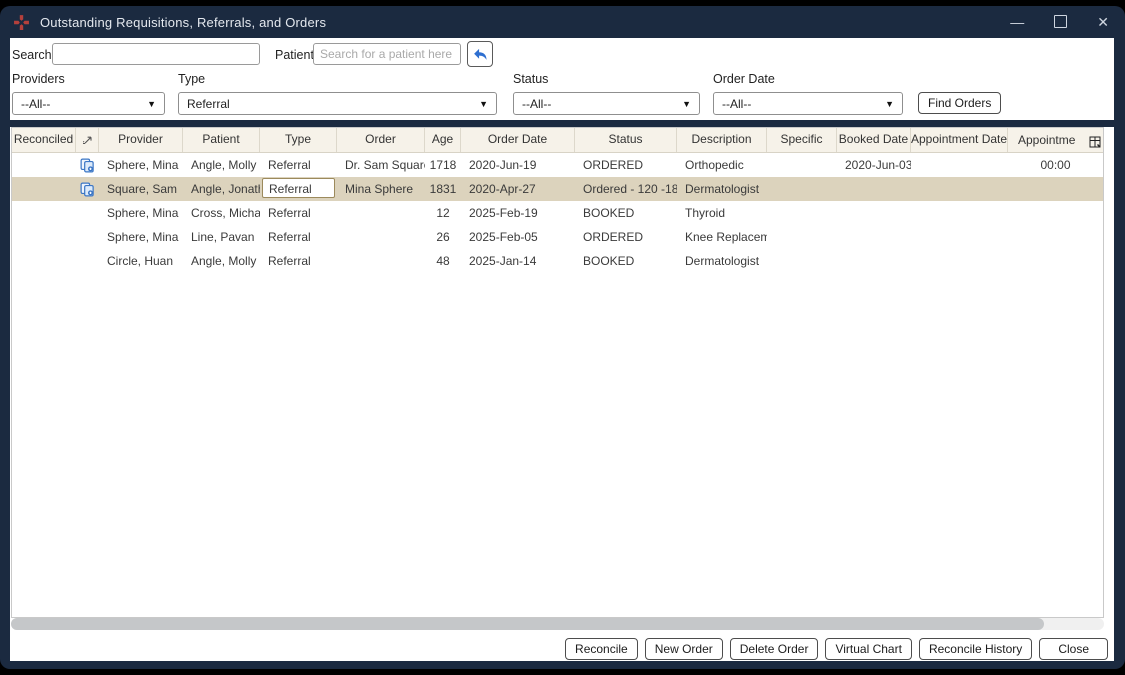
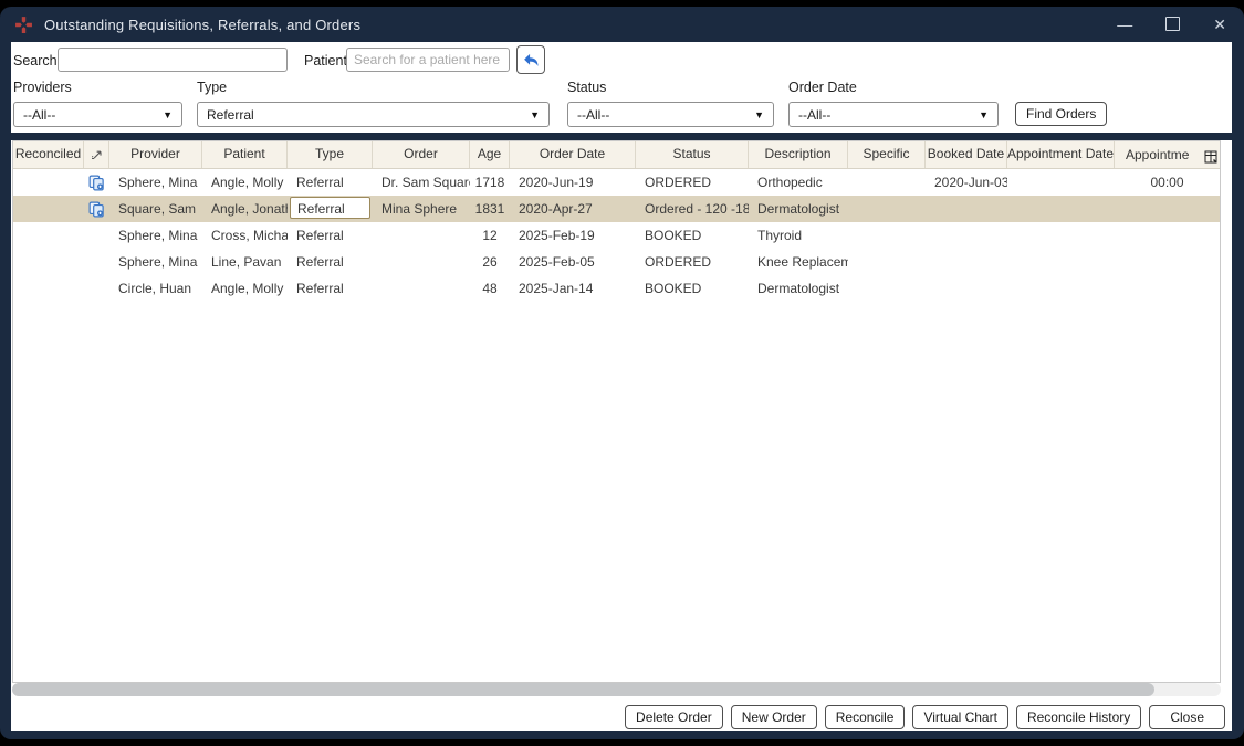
  Outstanding Requisitions, Referrals, and Orders
  —
  ✕
  Search
  Patien
  Search for a patient here
  Providers
  Type
  Status
  Order Date
  --All--
  ▼
  Referral
  ▼
  --All--
  ▼
  --All--
  ▼
  Find Orders
  Reconciled
  Provider
  Patient
  Type
  Order
  Age
  Order Date
  Status
  Description
  Specific
  Booked Date
  Appointment Date
  Appointme
  Sphere, Mina
  Angle, Molly
  Referral
  Dr. Sam Squar
  1718
  2020-Jun-19
  ORDERED
  Orthopedic
  2020-Jun-03
  00:00
  Square, Sam
  Angle, Jonat
  Referral
  Mina Sphere
  1831
  2020-Apr-27
  Ordered - 120 -18
  Dermatologist
  Sphere, Mina
  Cross, Micha
  Referral
  12
  2025-Feb-19
  BOOKED
  Thyroid
  Sphere, Mina
  Line, Pavan
  Referral
  26
  2025-Feb-05
  ORDERED
  Knee Replacem
  Circle, Huan
  Angle, Molly
  Referral
  48
  2025-Jan-14
  BOOKED
  Dermatologist
- Reconcile
+ Delete Order
  New Order
- Delete Order
+ Reconcile
  Virtual Chart
  Reconcile History
  Close
